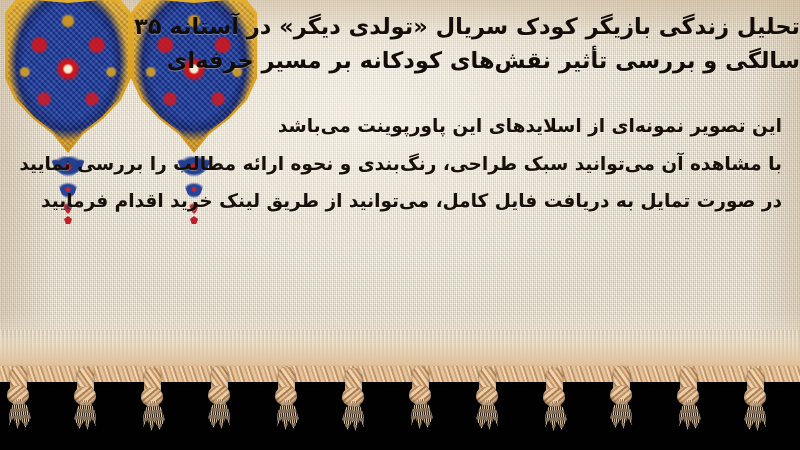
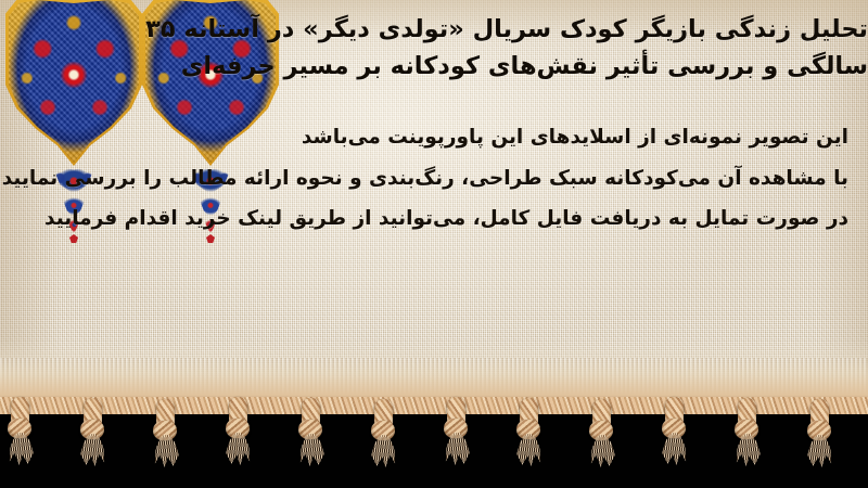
  تحلیل زندگی بازیگر کودک سریال «تولدی دیگر» در آستانه ۳۵
  سالگی و بررسی تأثیر نقش‌های کودکانه بر مسیر حرفه‌ای
  این تصویر نمونه‌ای از اسلایدهای این پاورپوینت می‌باشد
- با مشاهده آن می‌توانید سبک طراحی، رنگ‌بندی و نحوه ارائه مطالب را بررسی نمایید
+ با مشاهده آن می‌کودکانه سبک طراحی، رنگ‌بندی و نحوه ارائه مطالب را بررسی نمایید
  در صورت تمایل به دریافت فایل کامل، می‌توانید از طریق لینک خرید اقدام فرمایید
